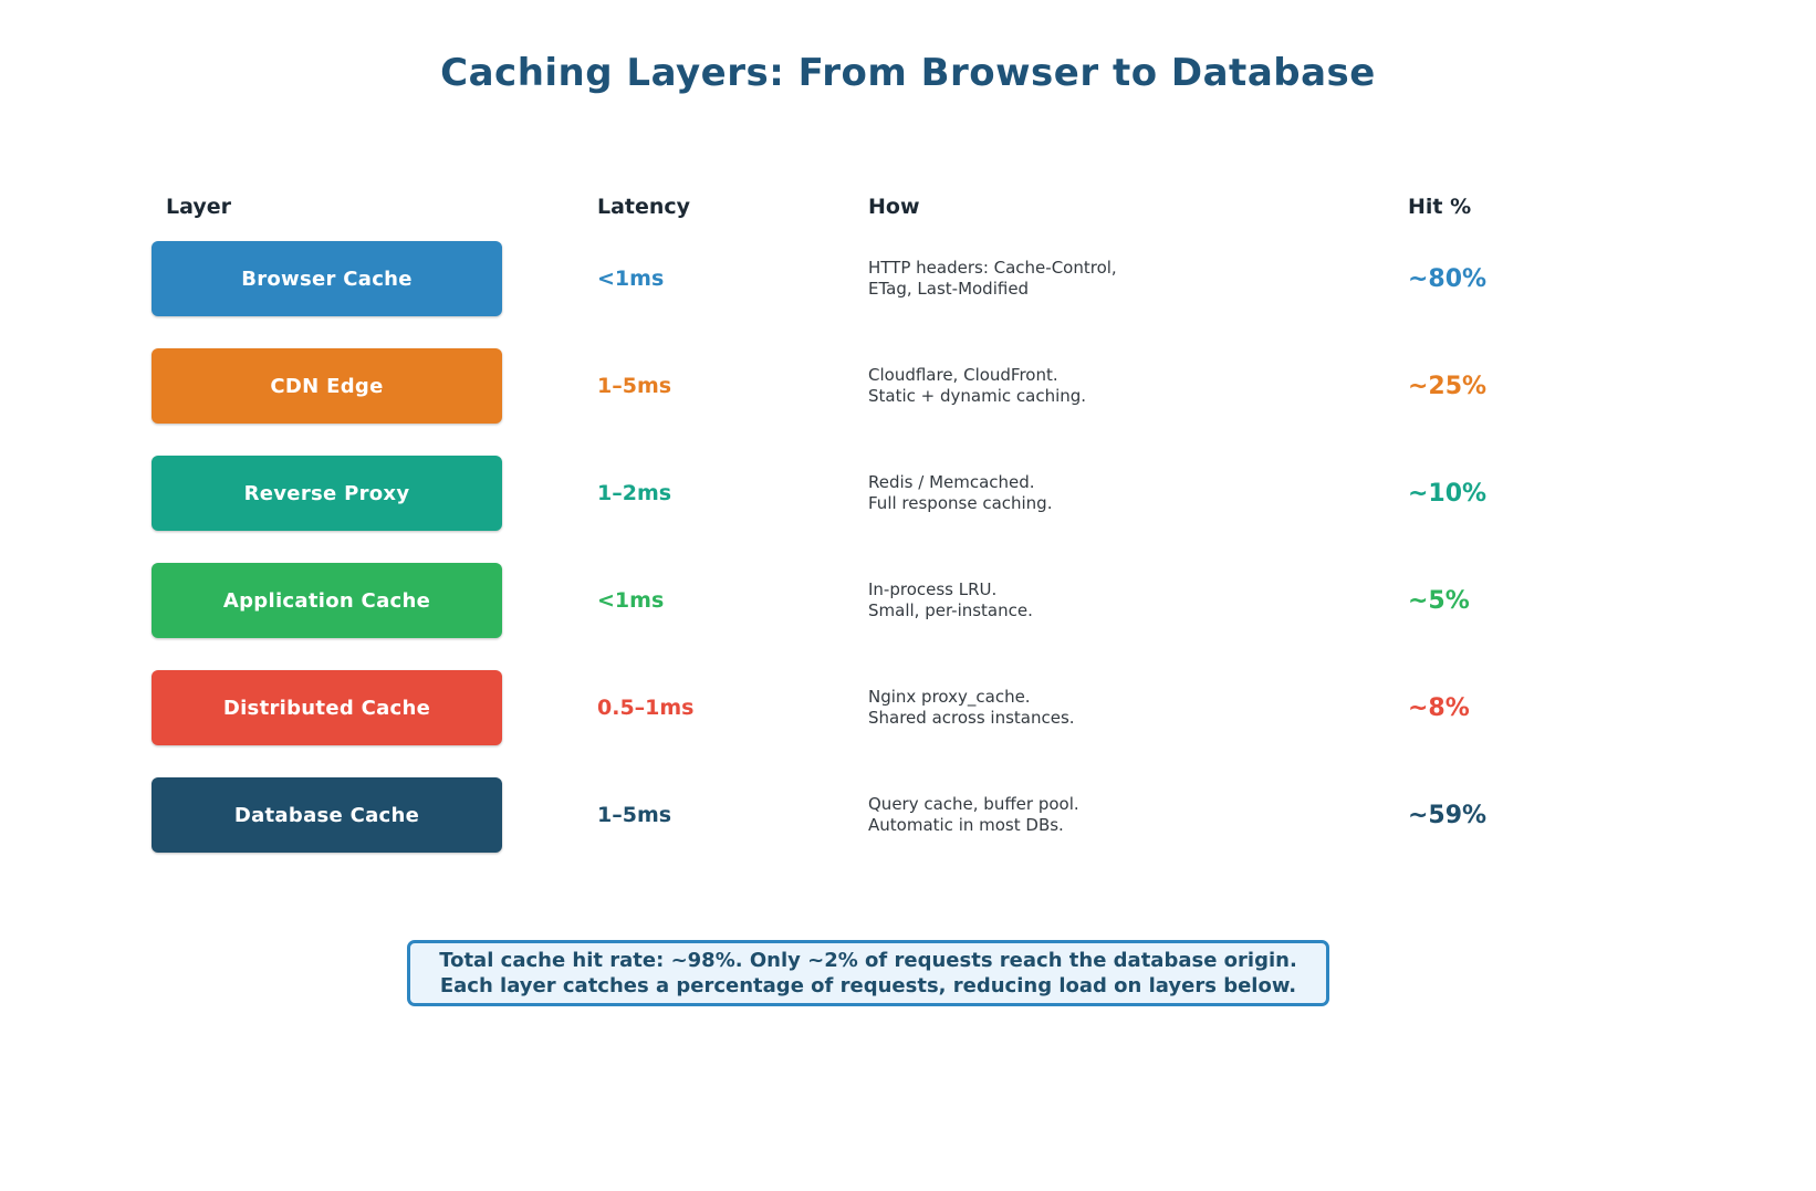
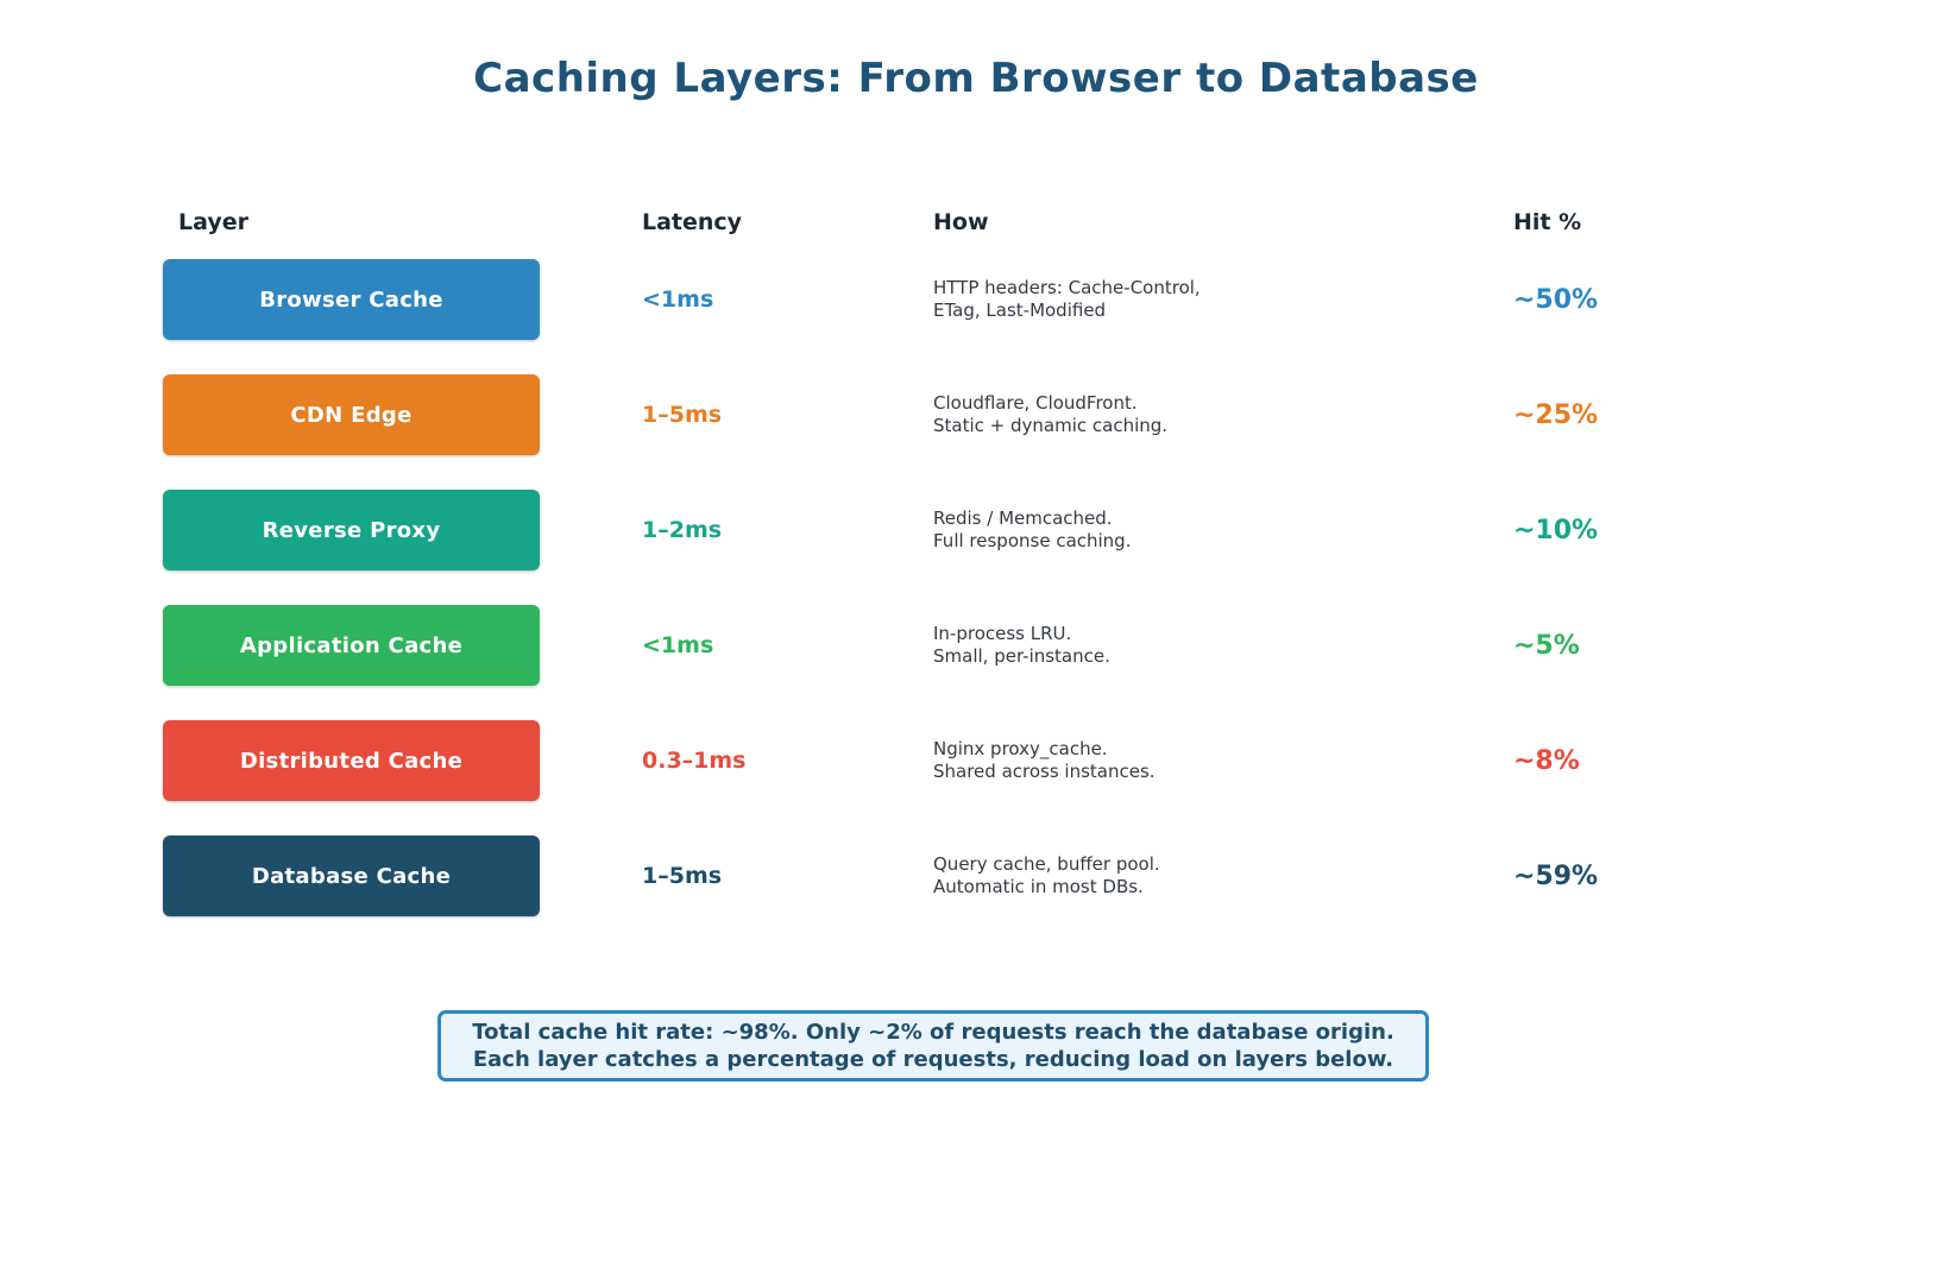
  Caching Layers: From Browser to Database
  Layer
  Latency
  How
  Hit %
  Browser Cache
  <1ms
  HTTP headers: Cache-Control,
  ETag, Last-Modified
- ~80%
+ ~50%
  CDN Edge
  1–5ms
  Cloudflare, CloudFront.
  Static + dynamic caching.
  ~25%
  Reverse Proxy
  1–2ms
  Redis / Memcached.
  Full response caching.
  ~10%
  Application Cache
  <1ms
  In-process LRU.
  Small, per-instance.
  ~5%
  Distributed Cache
- 0.5–1ms
+ 0.3–1ms
  Nginx proxy_cache.
  Shared across instances.
  ~8%
  Database Cache
  1–5ms
  Query cache, buffer pool.
  Automatic in most DBs.
  ~59%
  Total cache hit rate: ~98%. Only ~2% of requests reach the database origin.
  Each layer catches a percentage of requests, reducing load on layers below.
